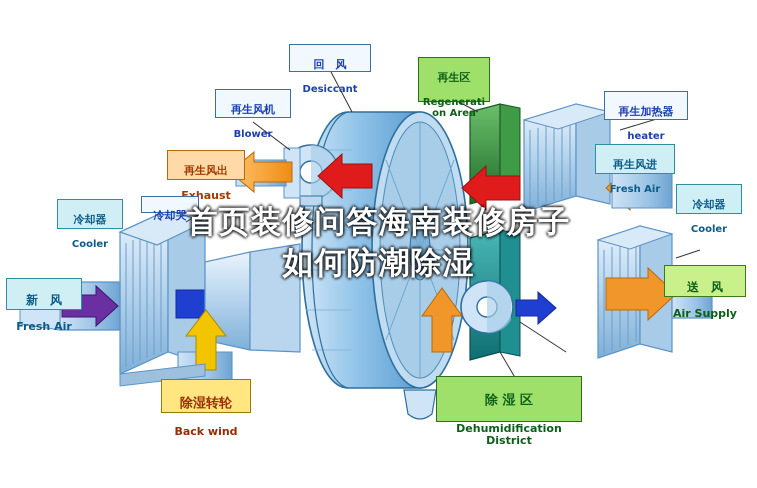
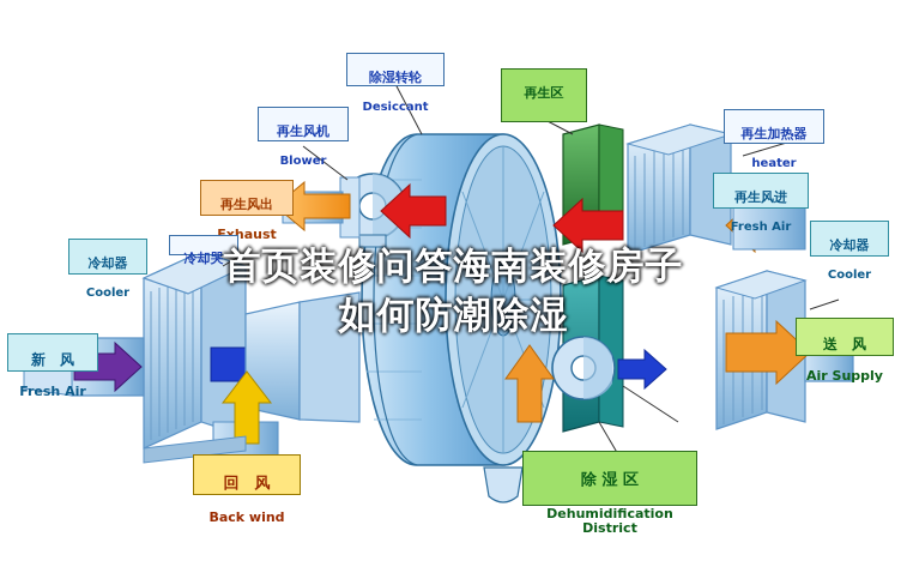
- 回 风
+ 除湿转轮
  Desiccant
  再生风机
  Blower
  再生区
- Regenerati
- on Area
  再生加热器
  heater
  再生风出
  haust
  再生风进
  Fresh Air
  冷却器
  Cooler
  冷却器
  Cooler
  冷却哭
  新 风
  Fresh Air
  送 风
  Air Supply
- 除湿转轮
+ 回 风
  Back wind
  除 湿 区
  Dehumidification
  District
  首页装修问答海南装修房子
  如何防潮除湿
